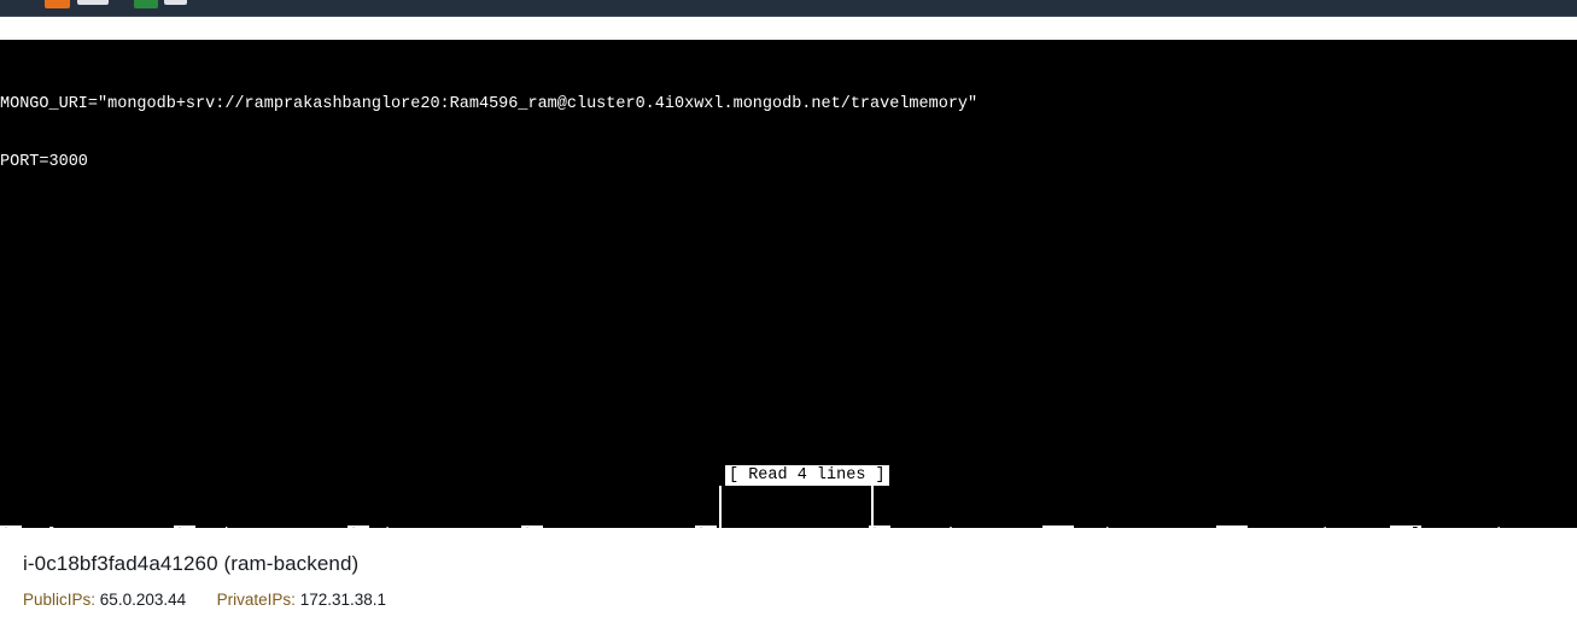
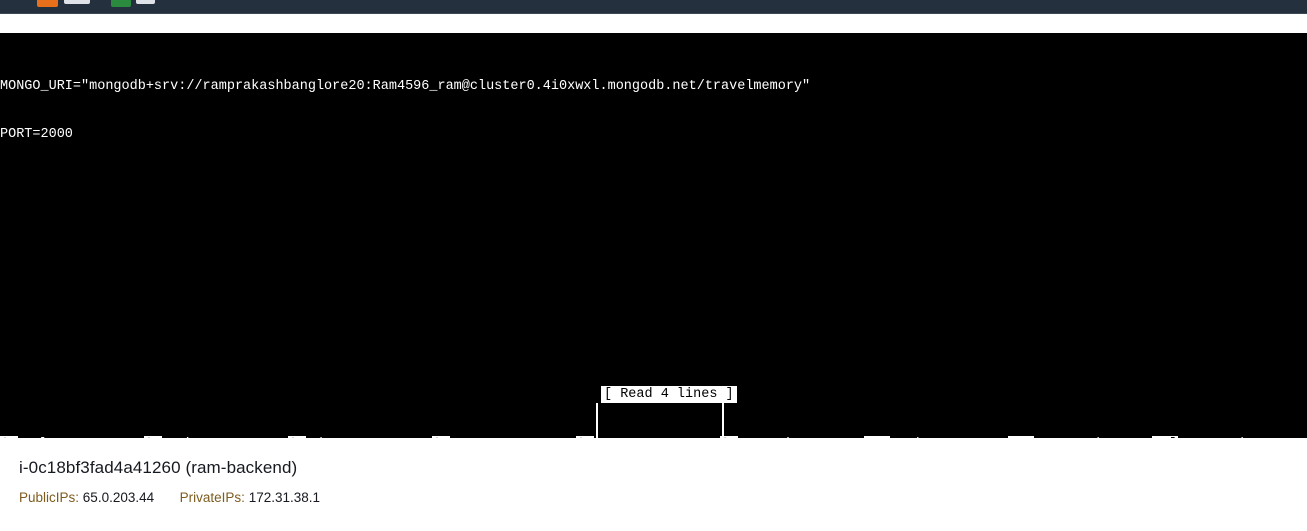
  MONGO_URI="mongodb+srv://ramprakashbanglore20:Ram4596_ram@cluster0.4i0xwxl.mongodb.net/travelmemory"
- PORT=3000
+ PORT=2000
  [ Read 4 lines ]
  i-0c18bf3fad4a41260 (ram-backend)
  PublicIPs: 65.0.203.44 PrivateIPs: 172.31.38.1
